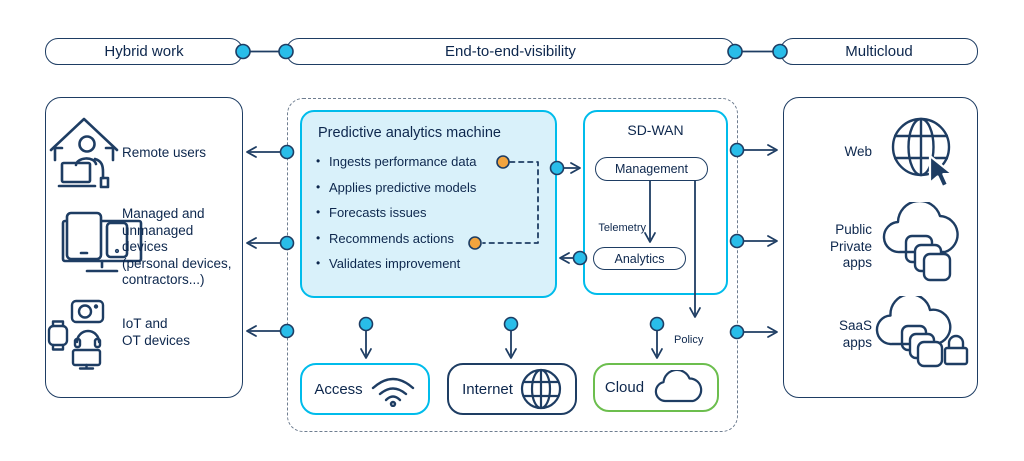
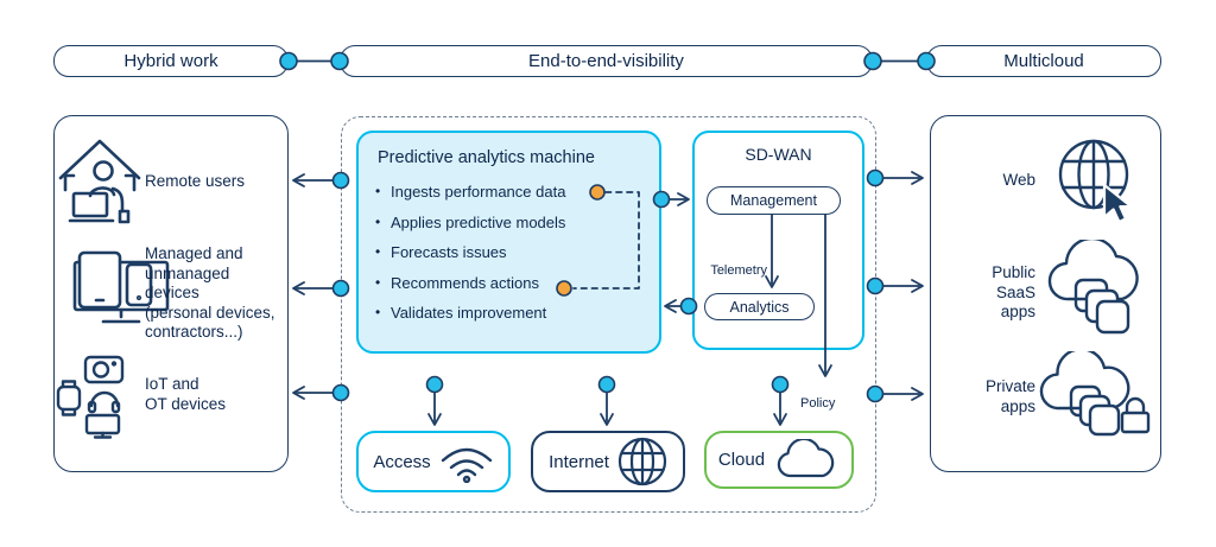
  Hybrid work
  End-to-end-visibility
  Multicloud
  Remote users
  Managed and
  unmanaged
  devices
  (personal devices,
  contractors...)
  IoT and
  OT devices
  Predictive analytics machine
  Ingests performance data
  Applies predictive models
  Forecasts issues
  Recommends actions
  Validates improvement
  SD-WAN
  Management
  Telemetry
  Analytics
  Policy
  Access
  Internet
  Cloud
  Web
  Public
- Private
+ SaaS
  apps
- SaaS
+ Private
  apps
